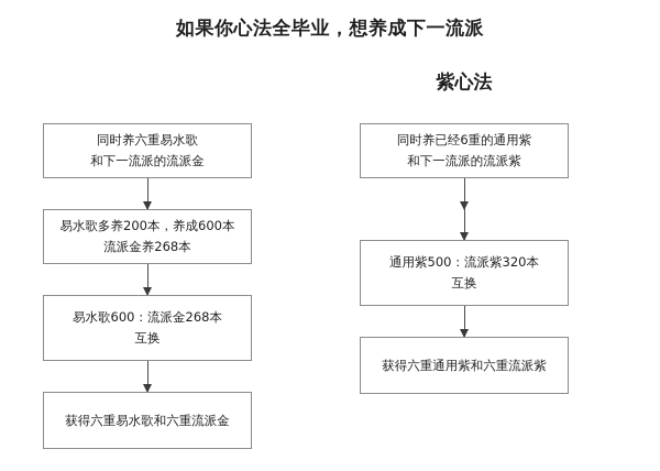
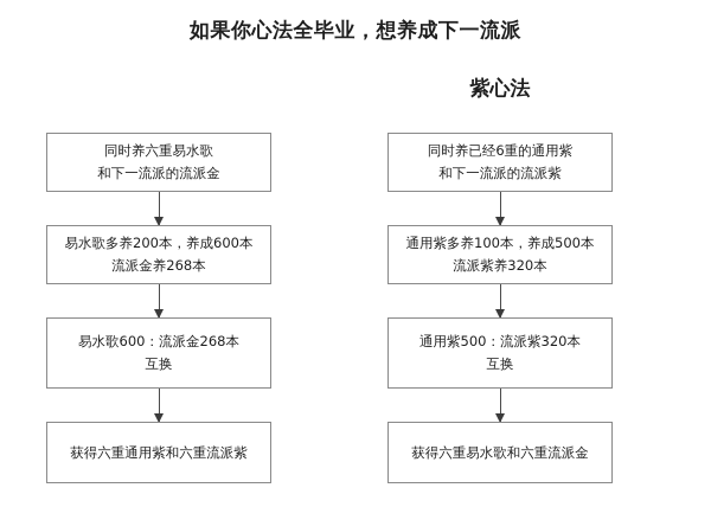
  如果你心法全毕业，想养成下一流派
  同时养六重易水歌
  和下一流派的流派金
  易水歌多养200本，养成600本
  流派金养268本
  易水歌600：流派金268本
  互换
- 获得六重易水歌和六重流派金
+ 获得六重通用紫和六重流派紫
  紫心法
  同时养已经6重的通用紫
  和下一流派的流派紫
+ 通用紫多养100本，养成500本
+ 流派紫养320本
  通用紫500：流派紫320本
  互换
- 获得六重通用紫和六重流派紫
+ 获得六重易水歌和六重流派金
